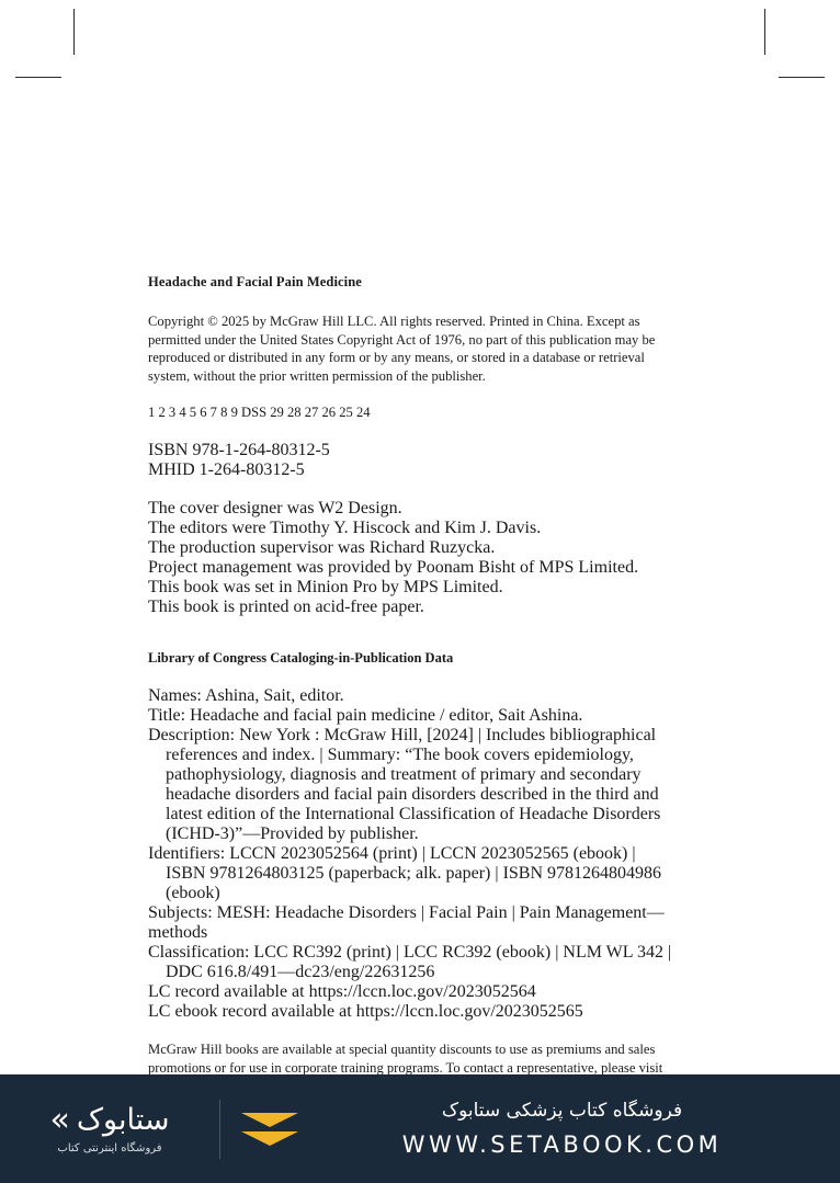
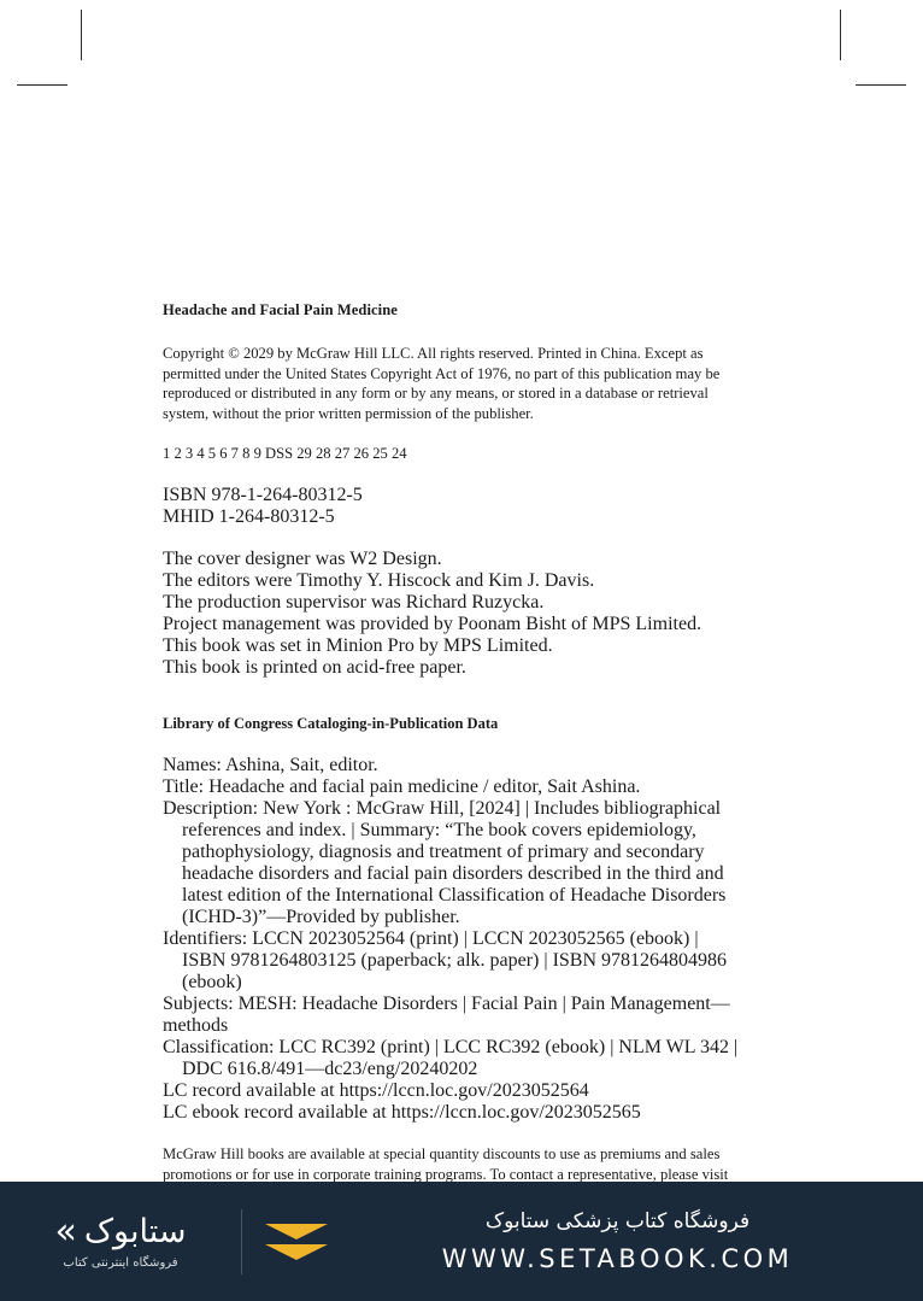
  Headache and Facial Pain Medicine
- Copyright © 2025 by McGraw Hill LLC. All rights reserved. Printed in China. Except as permitted under the United States Copyright Act of 1976, no part of this publication may be reproduced or distributed in any form or by any means, or stored in a database or retrieval system, without the prior written permission of the publisher.
+ Copyright © 2029 by McGraw Hill LLC. All rights reserved. Printed in China. Except as permitted under the United States Copyright Act of 1976, no part of this publication may be reproduced or distributed in any form or by any means, or stored in a database or retrieval system, without the prior written permission of the publisher.
  1 2 3 4 5 6 7 8 9 DSS 29 28 27 26 25 24
  ISBN 978-1-264-80312-5
  MHID 1-264-80312-5
  The cover designer was W2 Design.
  The editors were Timothy Y. Hiscock and Kim J. Davis.
  The production supervisor was Richard Ruzycka.
  Project management was provided by Poonam Bisht of MPS Limited.
  This book was set in Minion Pro by MPS Limited.
  This book is printed on acid-free paper.
  Library of Congress Cataloging-in-Publication Data
  Names: Ashina, Sait, editor.
  Title: Headache and facial pain medicine / editor, Sait Ashina.
  Description: New York : McGraw Hill, [2024] | Includes bibliographical
  references and index. | Summary: “The book covers epidemiology,
  pathophysiology, diagnosis and treatment of primary and secondary
  headache disorders and facial pain disorders described in the third and
  latest edition of the International Classification of Headache Disorders
  (ICHD-3)”—Provided by publisher.
  Identifiers: LCCN 2023052564 (print) | LCCN 2023052565 (ebook) |
  ISBN 9781264803125 (paperback; alk. paper) | ISBN 9781264804986 (ebook)
  Subjects: MESH: Headache Disorders | Facial Pain | Pain Management—methods
  Classification: LCC RC392 (print) | LCC RC392 (ebook) | NLM WL 342 |
- DDC 616.8/491—dc23/eng/22631256
+ DDC 616.8/491—dc23/eng/20240202
  LC record available at https://lccn.loc.gov/2023052564
  LC ebook record available at https://lccn.loc.gov/2023052565
  McGraw Hill books are available at special quantity discounts to use as premiums and sales promotions or for use in corporate training programs. To contact a representative, please visit
  «
  ستابوک
  فروشگاه اینترنتی کتاب
  فروشگاه کتاب پزشکی ستابوک
  WWW.SETABOOK.COM
